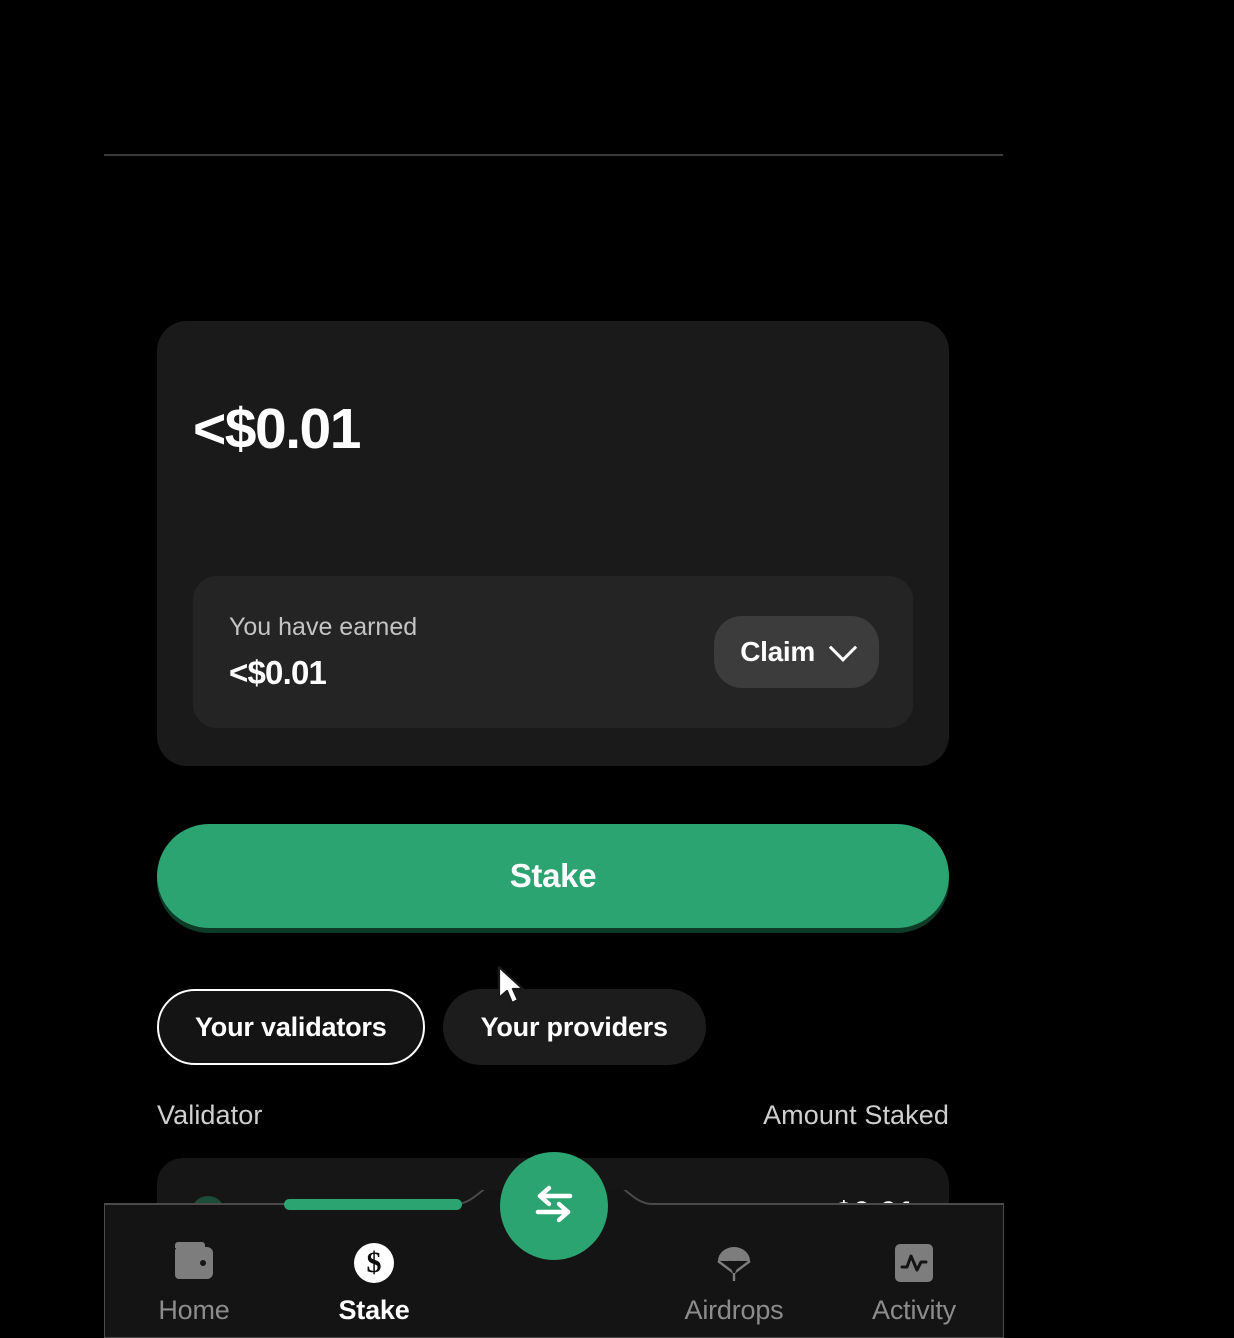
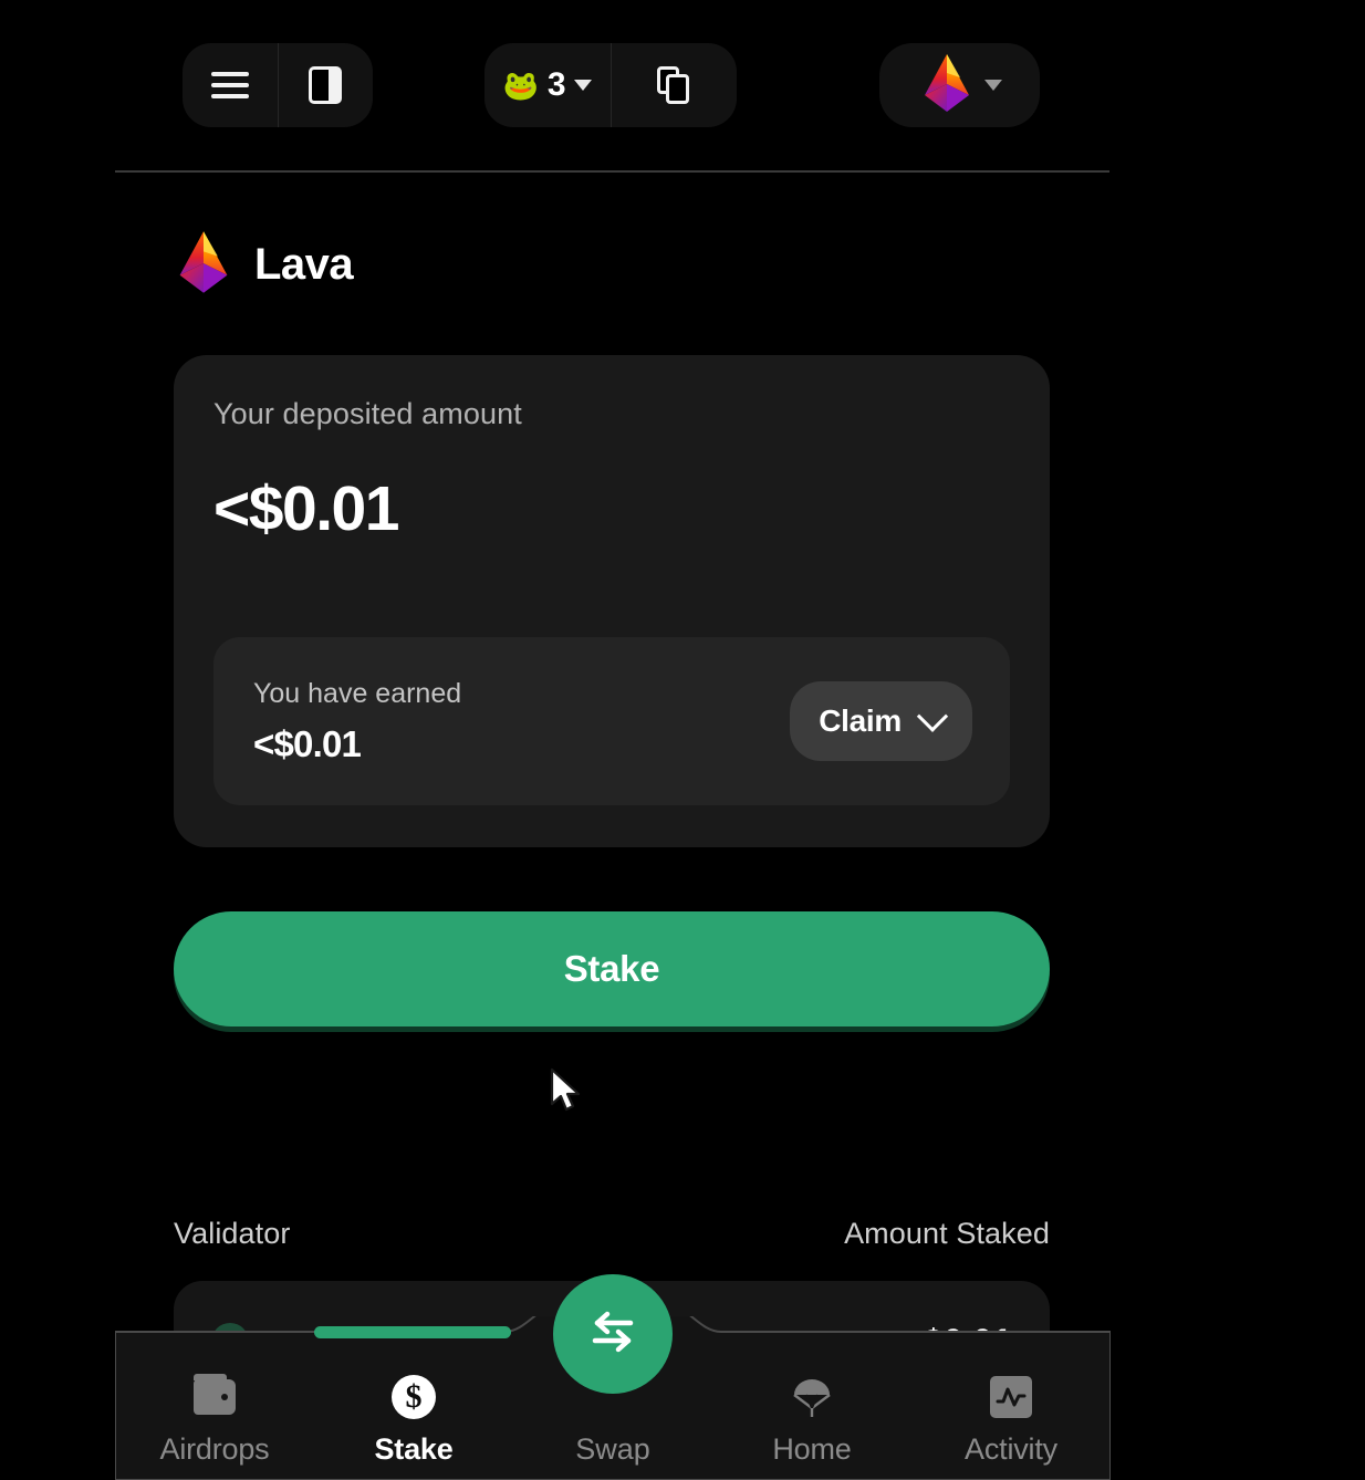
+ 🐸
+ 3
+ Lava
+ Your deposited amount
  <$0.01
  You have earned
  <$0.01
  Claim
  Stake
- Your validators
- Your providers
  Validator
  Amount Staked
- Home
+ Airdrops
  $
  Stake
- Airdrops
+ Home
  Activity
+ Swap
